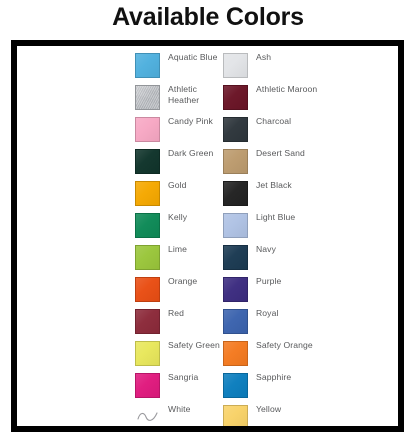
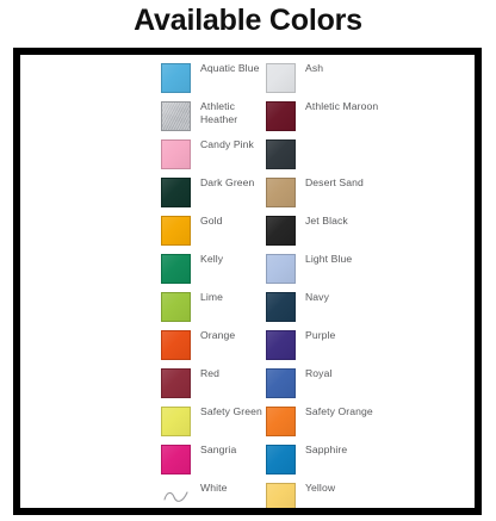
  Available Colors
  Aquatic Blue
  Ash
  Athletic Heather
  Athletic Maroon
  Candy Pink
- Charcoal
  Dark Green
  Desert Sand
  Gold
  Jet Black
  Kelly
  Light Blue
  Lime
  Navy
  Orange
  Purple
  Red
  Royal
  Safety Green
  Safety Orange
  Sangria
  Sapphire
  White
  Yellow
